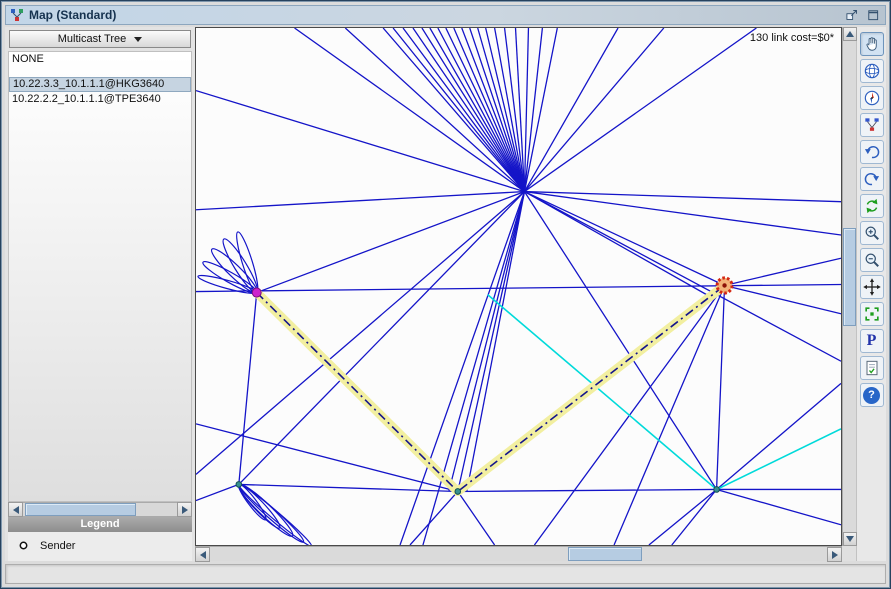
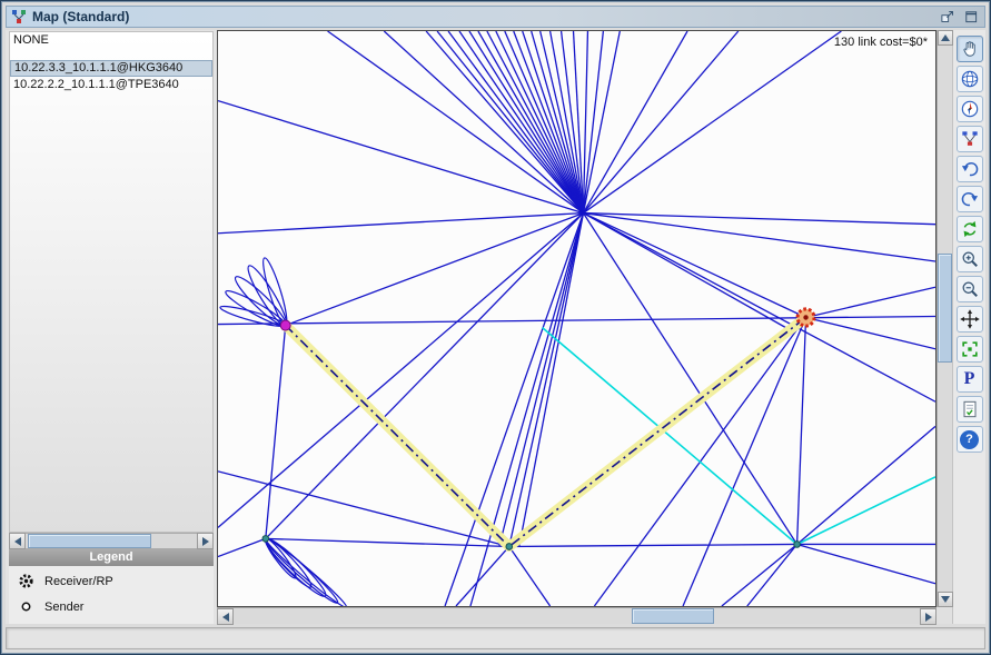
  Map (Standard)
- Multicast Tree
  NONE
  10.22.3.3_10.1.1.1@HKG3640
  10.22.2.2_10.1.1.1@TPE3640
  Legend
+ Receiver/RP
  Sender
  130 link cost=$0*
  P
  ?
